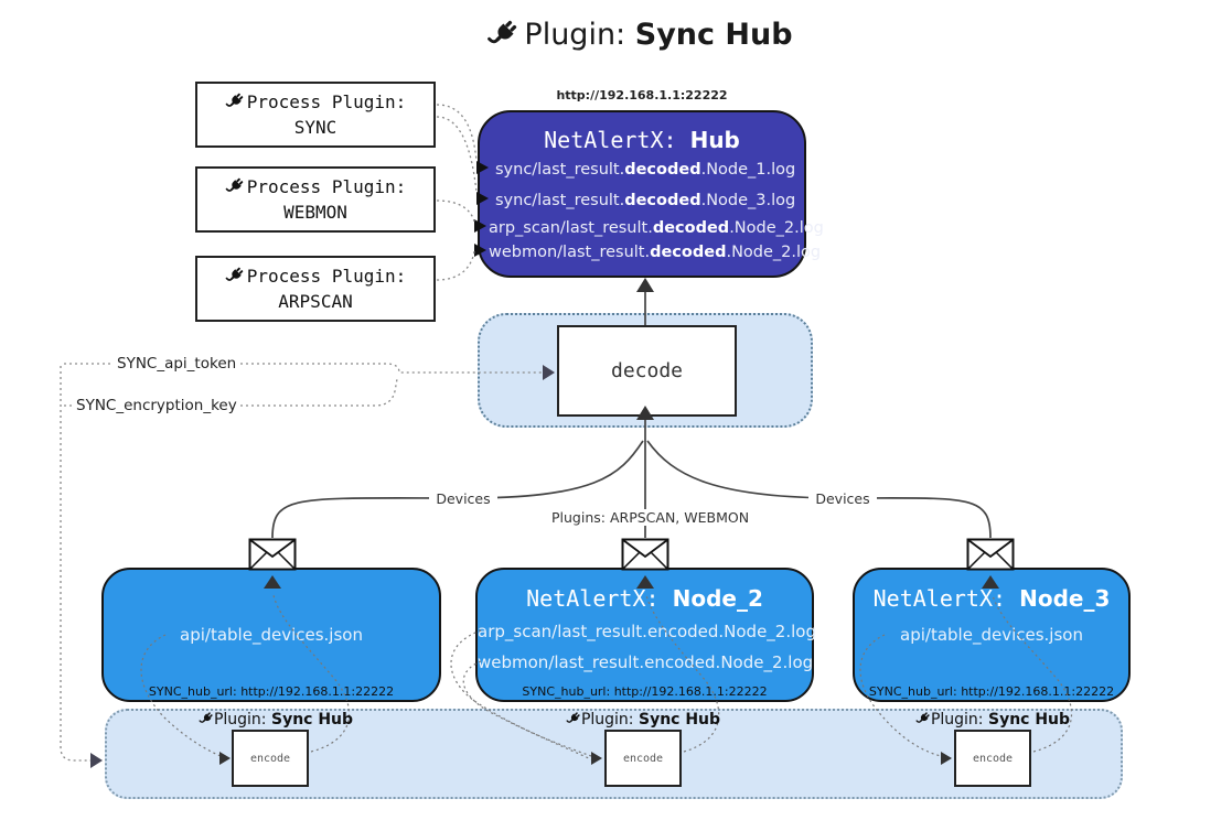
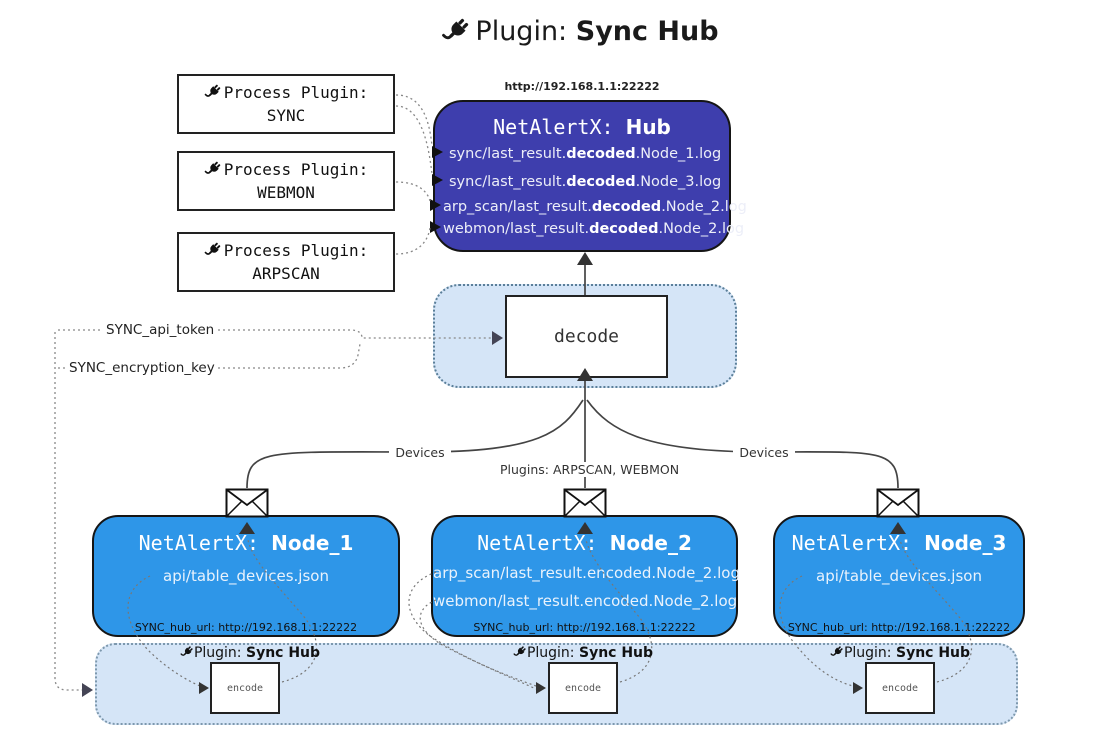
  Plugin: Sync Hub
  Process Plugin:
  SYNC
  Process Plugin:
  WEBMON
  Process Plugin:
  ARPSCAN
  http://192.168.1.1:22222
  NetAlertX: Hub
  sync/last_result.decoded.Node_1.log
  sync/last_result.decoded.Node_3.log
  arp_scan/last_result.decoded.Node_2.log
  webmon/last_result.decoded.Node_2.log
  decode
  SYNC_api_token
  SYNC_encryption_key
  Devices
  Plugins: ARPSCAN, WEBMON
  Devices
+ NetAlertX: Node_1
  api/table_devices.json
  SYNC_hub_url: http://192.168.1.1:22222
  NetAlertX: Node_2
  arp_scan/last_result.encoded.Node_2.log
  webmon/last_result.encoed.Node_2.log
  SYNC_hub_url: http://192.168.1.1:22222
  NetAlertX: Node_3
  api/table_devices.json
  SYNC_hub_url: http://192.168.1.1:22222
  Plugin: Sync Hub
  Plugin: Sync Hub
  Plugin: Sync Hub
  encode
  encode
  encode
